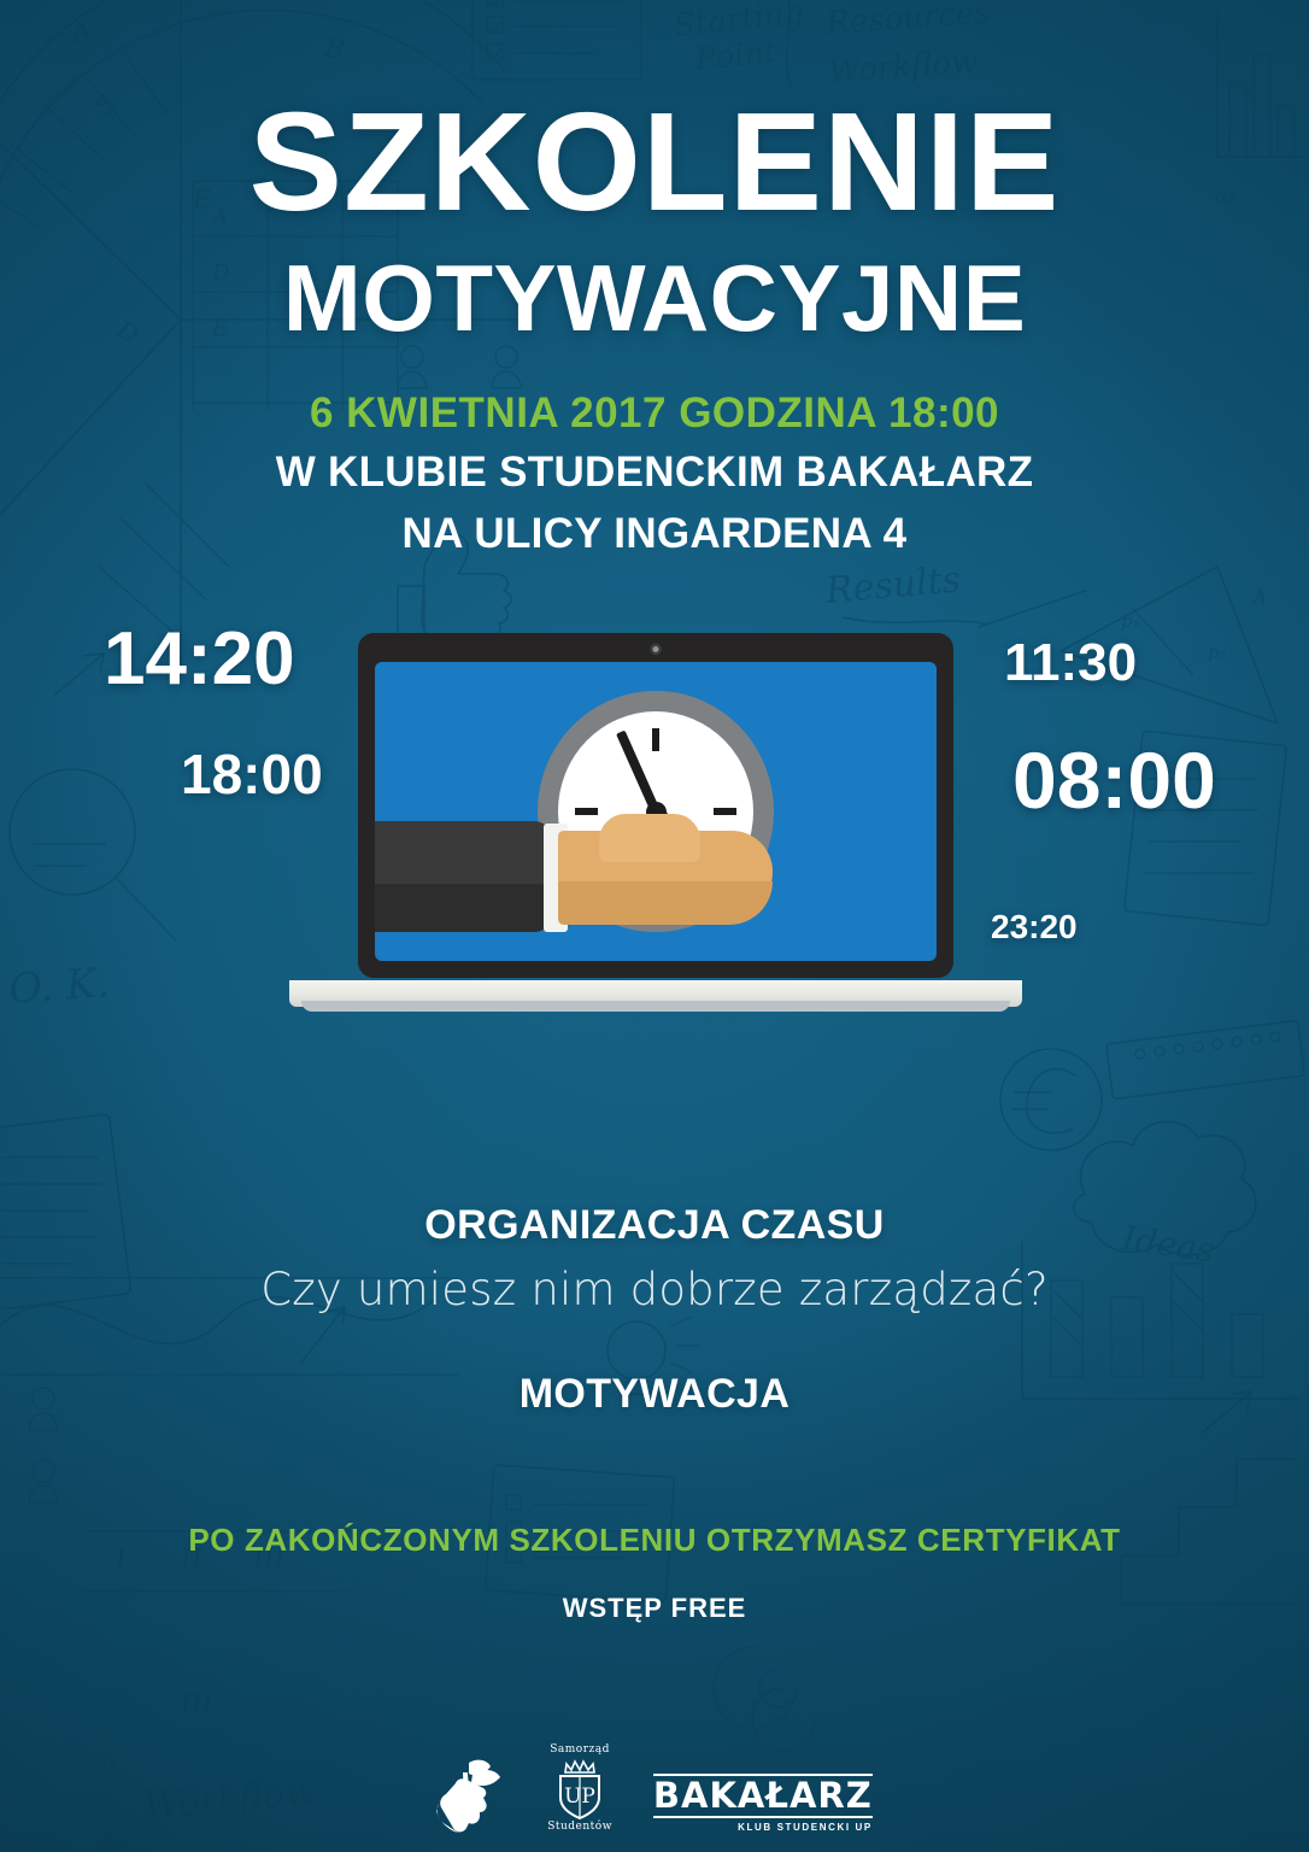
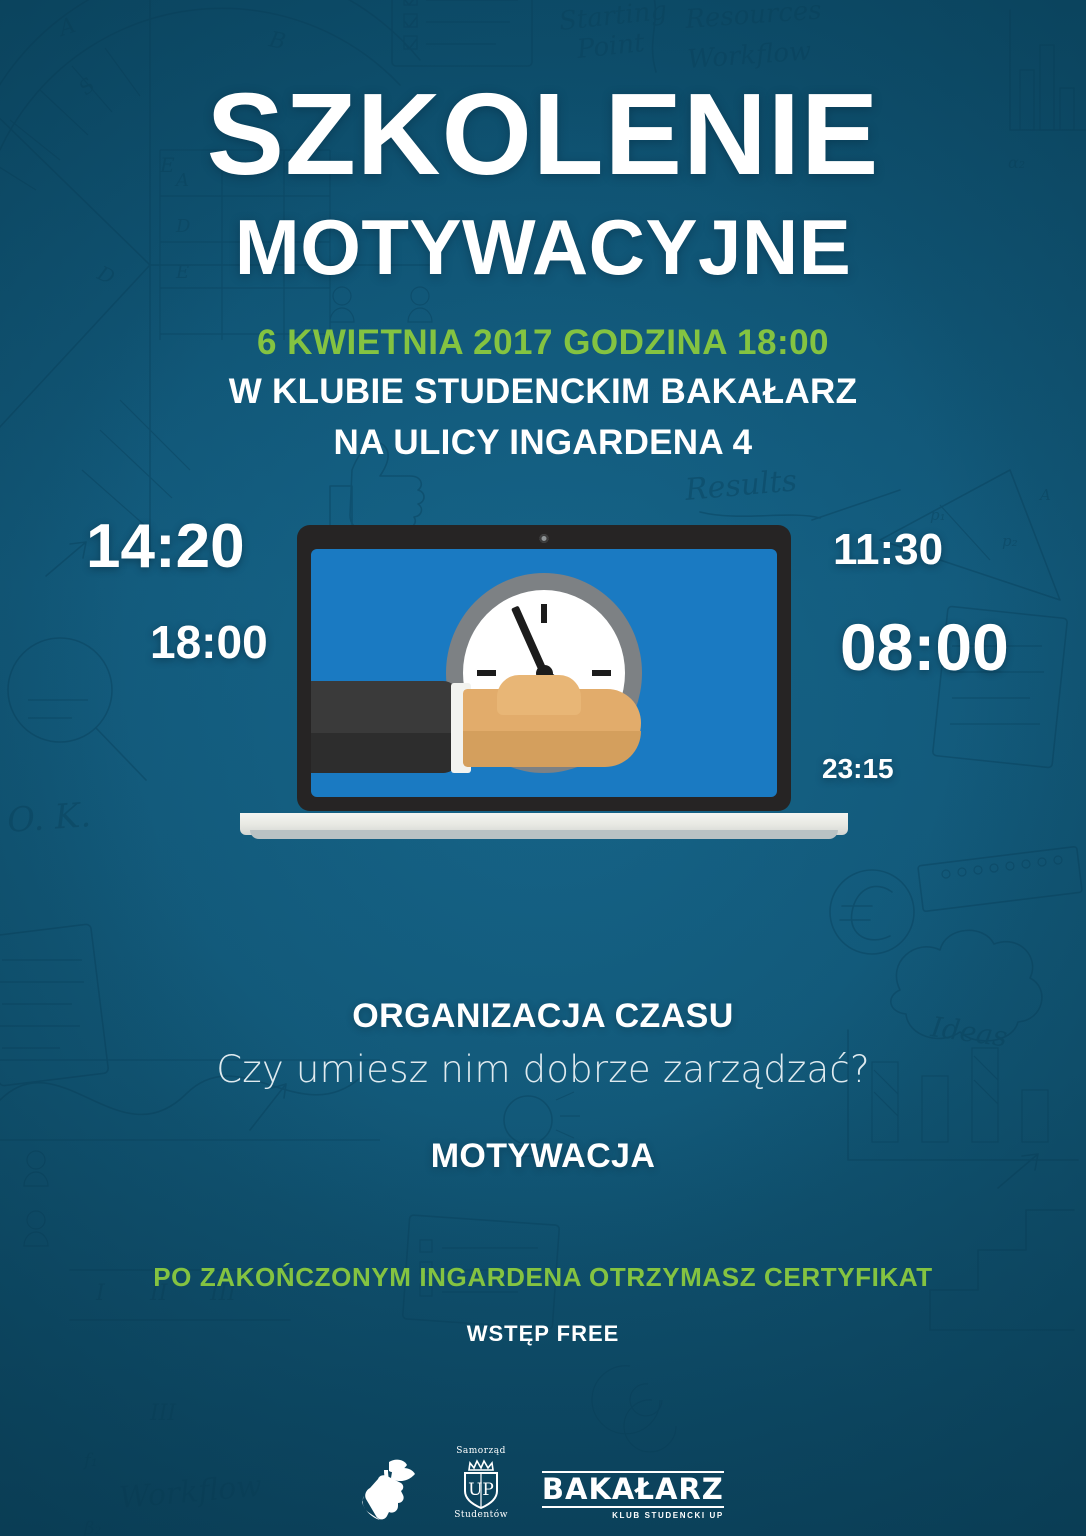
  SZKOLENIE
  MOTYWACYJNE
  6 KWIETNIA 2017 GODZINA 18:00
  W KLUBIE STUDENCKIM BAKAŁARZ
  NA ULICY INGARDENA 4
  14:20
  18:00
  11:30
  08:00
- 23:20
+ 23:15
  ORGANIZACJA CZASU
  Czy umiesz nim dobrze zarządzać?
  MOTYWACJA
- PO ZAKOŃCZONYM SZKOLENIU OTRZYMASZ CERTYFIKAT
+ PO ZAKOŃCZONYM INGARDENA OTRZYMASZ CERTYFIKAT
  WSTĘP FREE
  Samorząd
  UP
  Studentów
  BAKAŁARZ
  KLUB STUDENCKI UP
